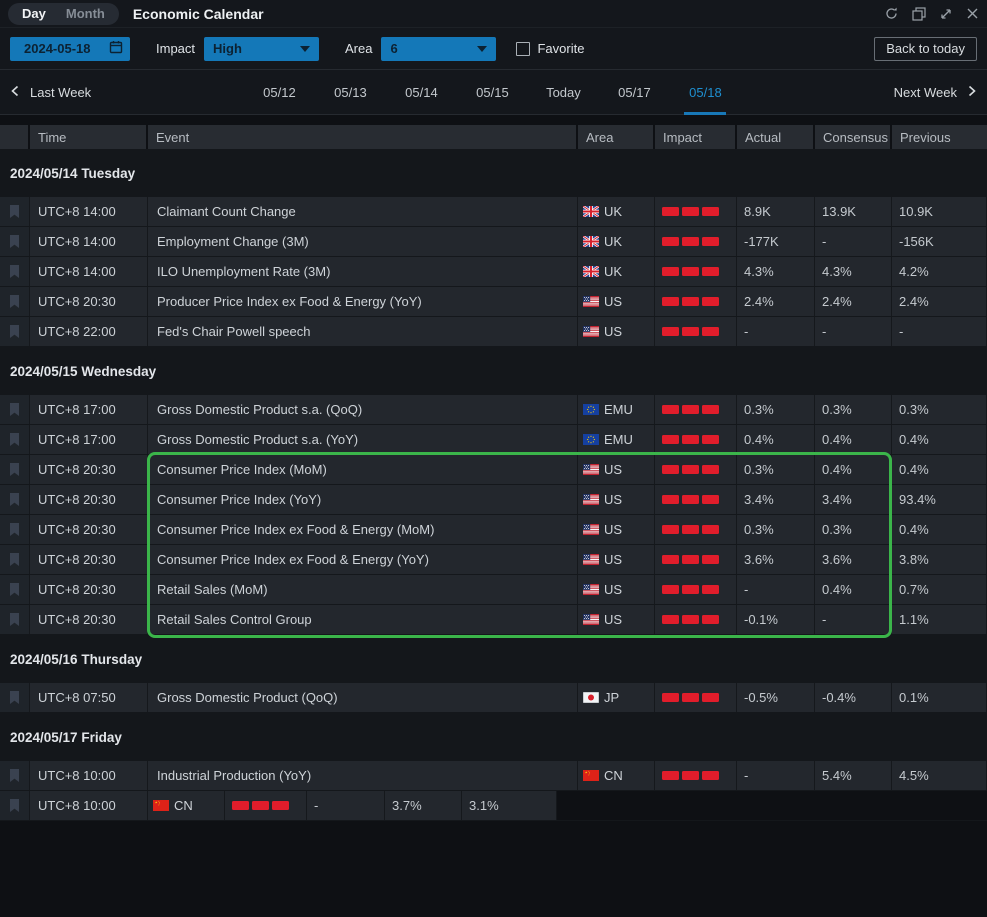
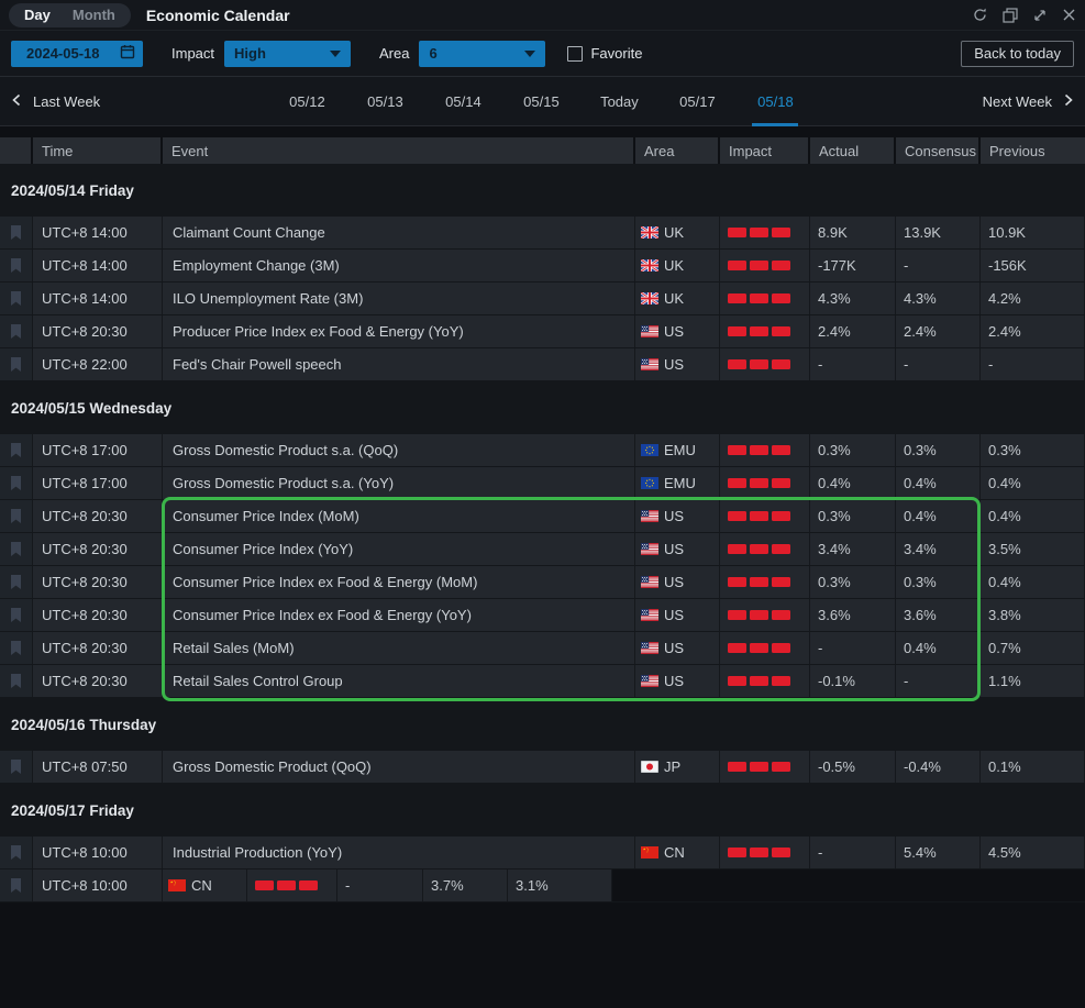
  Day
  Month
  Economic Calendar
  2024-05-18
  Impact
  High
  Area
  6
  Favorite
  Back to today
  Last Week
  05/12
  05/13
  05/14
  05/15
  Today
  05/17
  05/18
  Next Week
  Time
  Event
  Area
  Impact
  Actual
  Consensus
  Previous
- 2024/05/14 Tuesday
+ 2024/05/14 Friday
  UTC+8 14:00
  Claimant Count Change
  UK
  8.9K
  13.9K
  10.9K
  UTC+8 14:00
  Employment Change (3M)
  UK
  -177K
  -
  -156K
  UTC+8 14:00
  ILO Unemployment Rate (3M)
  UK
  4.3%
  4.3%
  4.2%
  UTC+8 20:30
  Producer Price Index ex Food & Energy (YoY)
  US
  2.4%
  2.4%
  2.4%
  UTC+8 22:00
  Fed's Chair Powell speech
  US
  -
  -
  -
  2024/05/15 Wednesday
  UTC+8 17:00
  Gross Domestic Product s.a. (QoQ)
  EMU
  0.3%
  0.3%
  0.3%
  UTC+8 17:00
  Gross Domestic Product s.a. (YoY)
  EMU
  0.4%
  0.4%
  0.4%
  UTC+8 20:30
  Consumer Price Index (MoM)
  US
  0.3%
  0.4%
  0.4%
  UTC+8 20:30
  Consumer Price Index (YoY)
  US
  3.4%
  3.4%
- 93.4%
+ 3.5%
  UTC+8 20:30
  Consumer Price Index ex Food & Energy (MoM)
  US
  0.3%
  0.3%
  0.4%
  UTC+8 20:30
  Consumer Price Index ex Food & Energy (YoY)
  US
  3.6%
  3.6%
  3.8%
  UTC+8 20:30
  Retail Sales (MoM)
  US
  -
  0.4%
  0.7%
  UTC+8 20:30
  Retail Sales Control Group
  US
  -0.1%
  -
  1.1%
  2024/05/16 Thursday
  UTC+8 07:50
  Gross Domestic Product (QoQ)
  JP
  -0.5%
  -0.4%
  0.1%
  2024/05/17 Friday
  UTC+8 10:00
  Industrial Production (YoY)
  CN
  -
  5.4%
  4.5%
  UTC+8 10:00
  CN
  -
  3.7%
  3.1%
